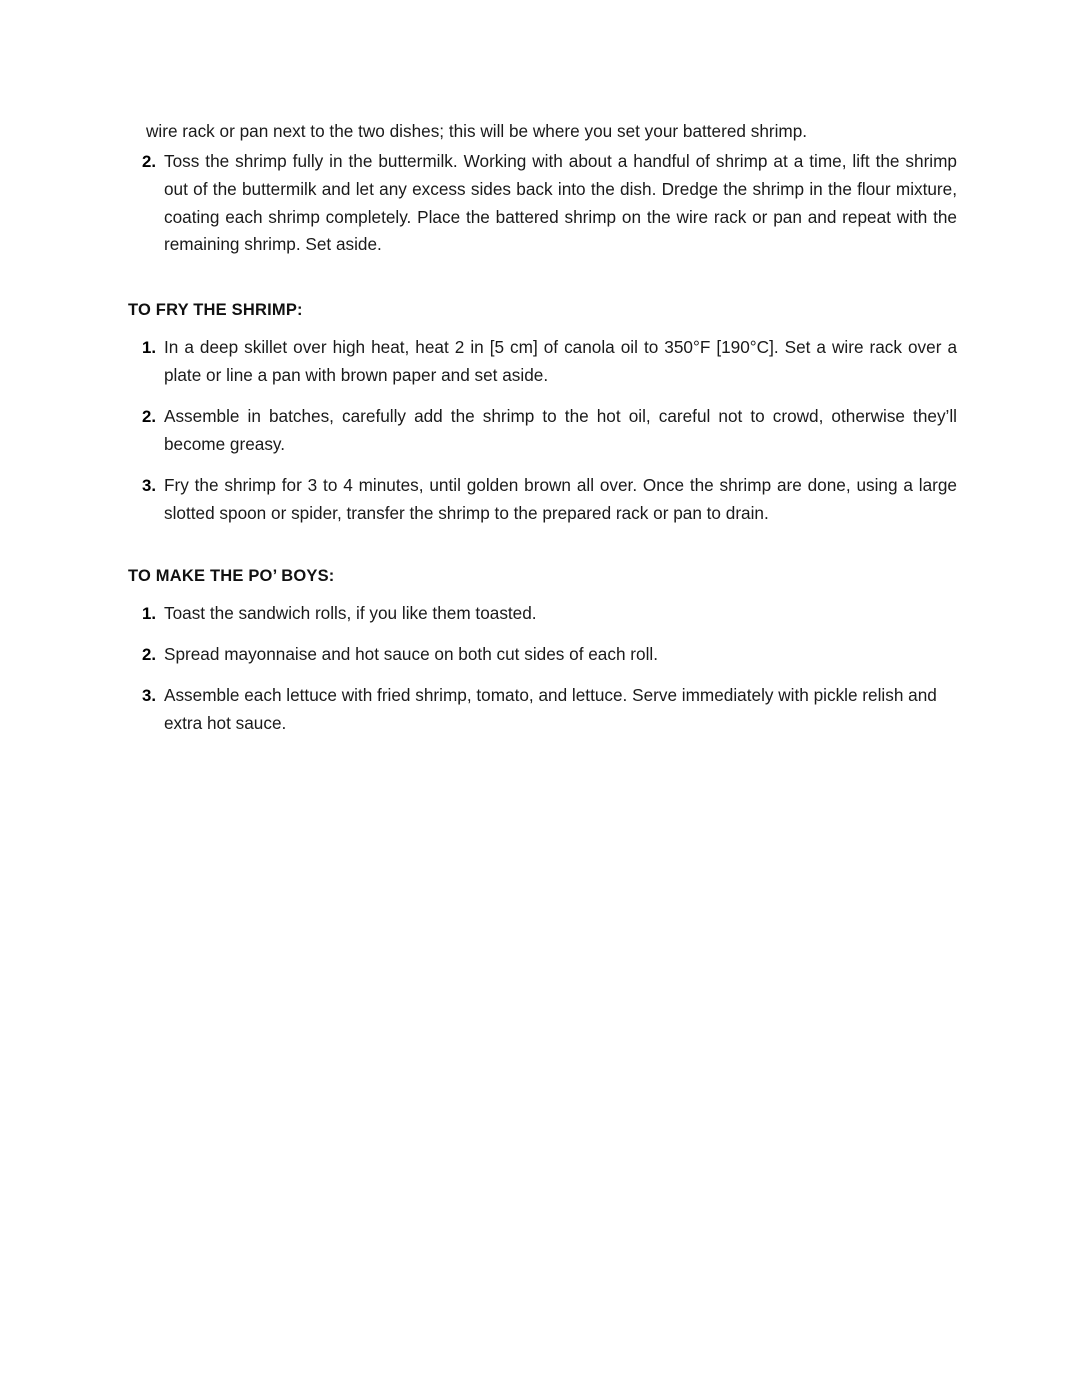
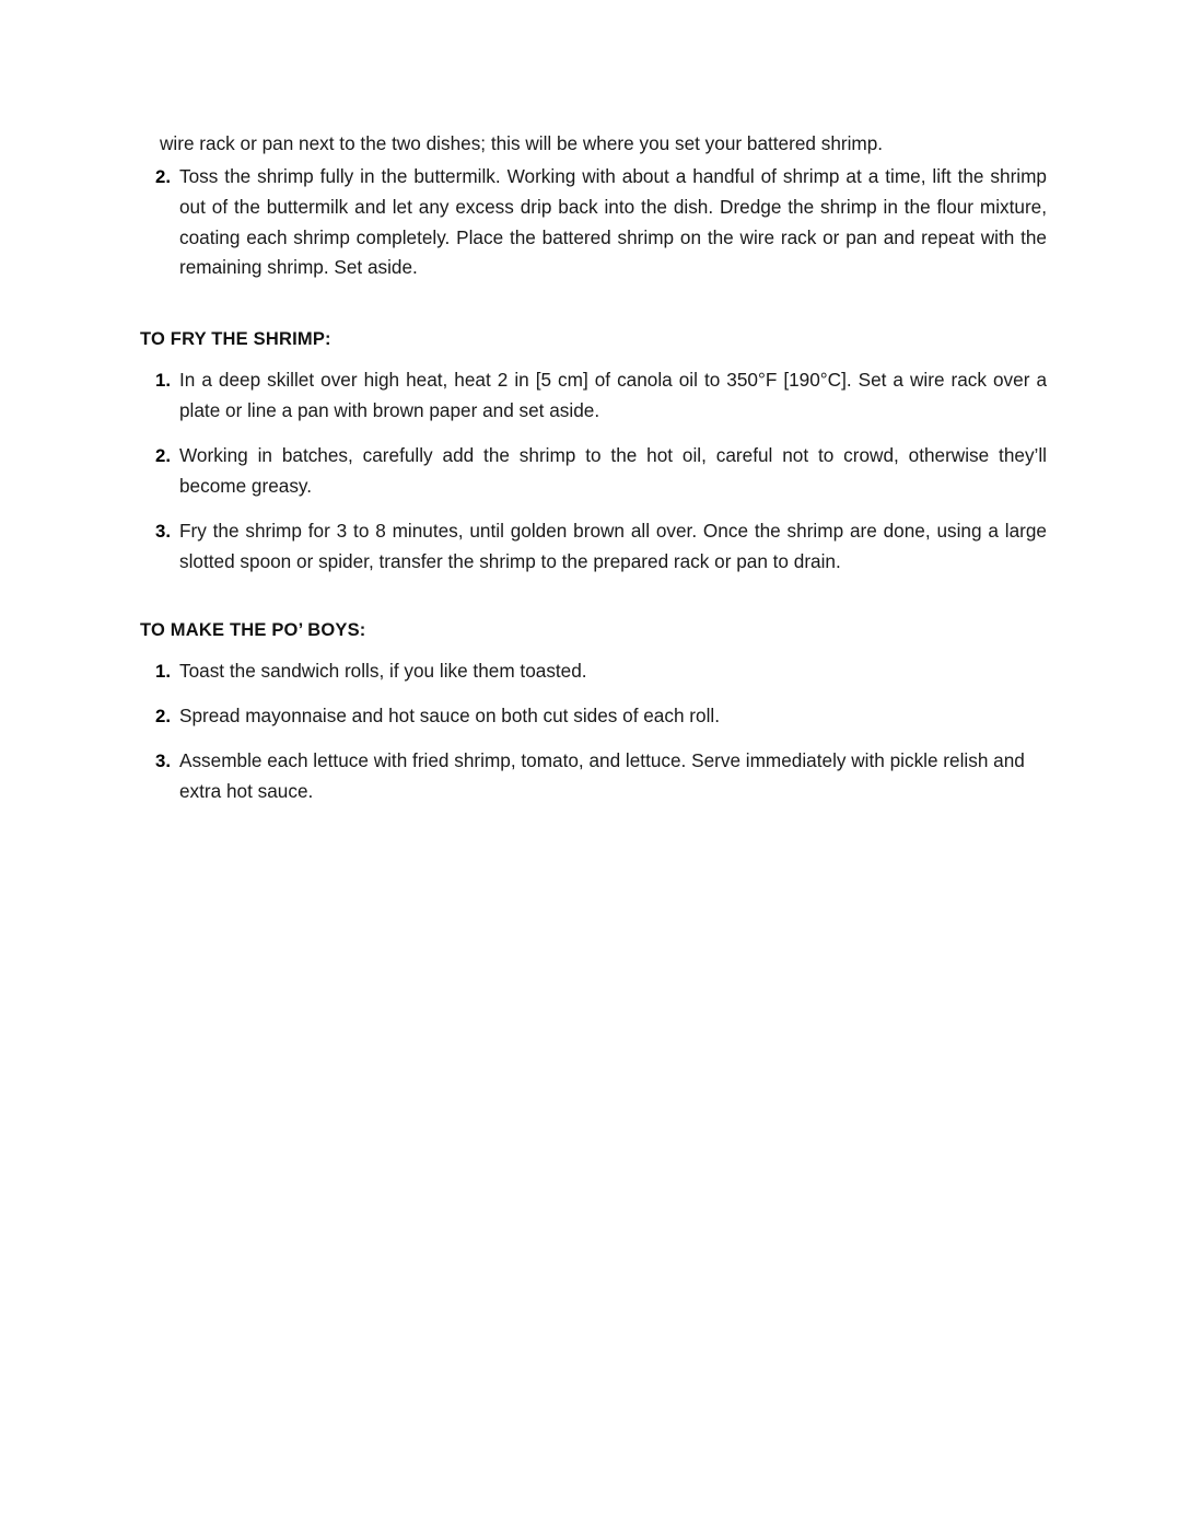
  wire rack or pan next to the two dishes; this will be where you set your battered shrimp.
  2.
- Toss the shrimp fully in the buttermilk. Working with about a handful of shrimp at a time, lift the shrimp out of the buttermilk and let any excess sides back into the dish. Dredge the shrimp in the flour mixture, coating each shrimp completely. Place the battered shrimp on the wire rack or pan and repeat with the remaining shrimp. Set aside.
+ Toss the shrimp fully in the buttermilk. Working with about a handful of shrimp at a time, lift the shrimp out of the buttermilk and let any excess drip back into the dish. Dredge the shrimp in the flour mixture, coating each shrimp completely. Place the battered shrimp on the wire rack or pan and repeat with the remaining shrimp. Set aside.
  TO FRY THE SHRIMP:
  1.
  In a deep skillet over high heat, heat 2 in [5 cm] of canola oil to 350°F [190°C]. Set a wire rack over a plate or line a pan with brown paper and set aside.
  2.
- Assemble in batches, carefully add the shrimp to the hot oil, careful not to crowd, otherwise they’ll become greasy.
+ Working in batches, carefully add the shrimp to the hot oil, careful not to crowd, otherwise they’ll become greasy.
  3.
- Fry the shrimp for 3 to 4 minutes, until golden brown all over. Once the shrimp are done, using a large slotted spoon or spider, transfer the shrimp to the prepared rack or pan to drain.
+ Fry the shrimp for 3 to 8 minutes, until golden brown all over. Once the shrimp are done, using a large slotted spoon or spider, transfer the shrimp to the prepared rack or pan to drain.
  TO MAKE THE PO’ BOYS:
  1.
  Toast the sandwich rolls, if you like them toasted.
  2.
  Spread mayonnaise and hot sauce on both cut sides of each roll.
  3.
  Assemble each lettuce with fried shrimp, tomato, and lettuce. Serve immediately with pickle relish and extra hot sauce.
